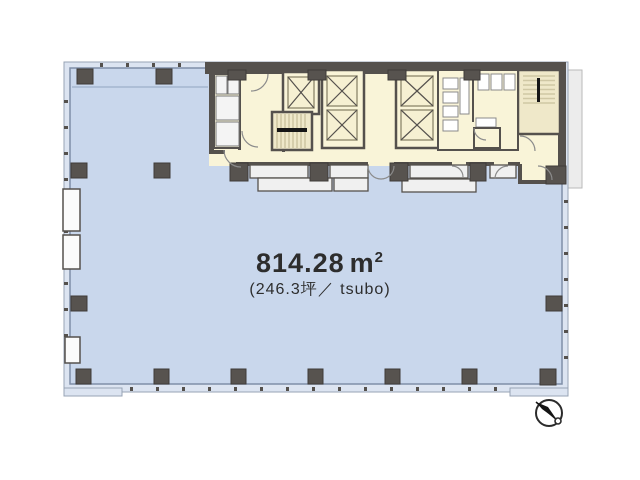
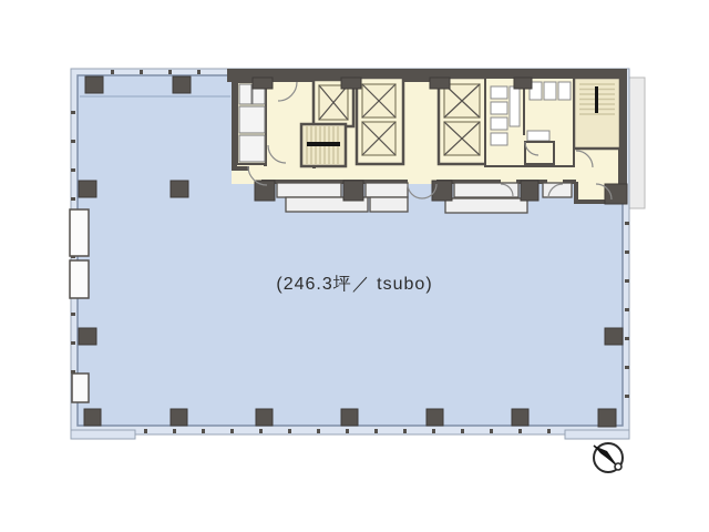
- 814.28 m2
  (246.3坪／ tsubo)
